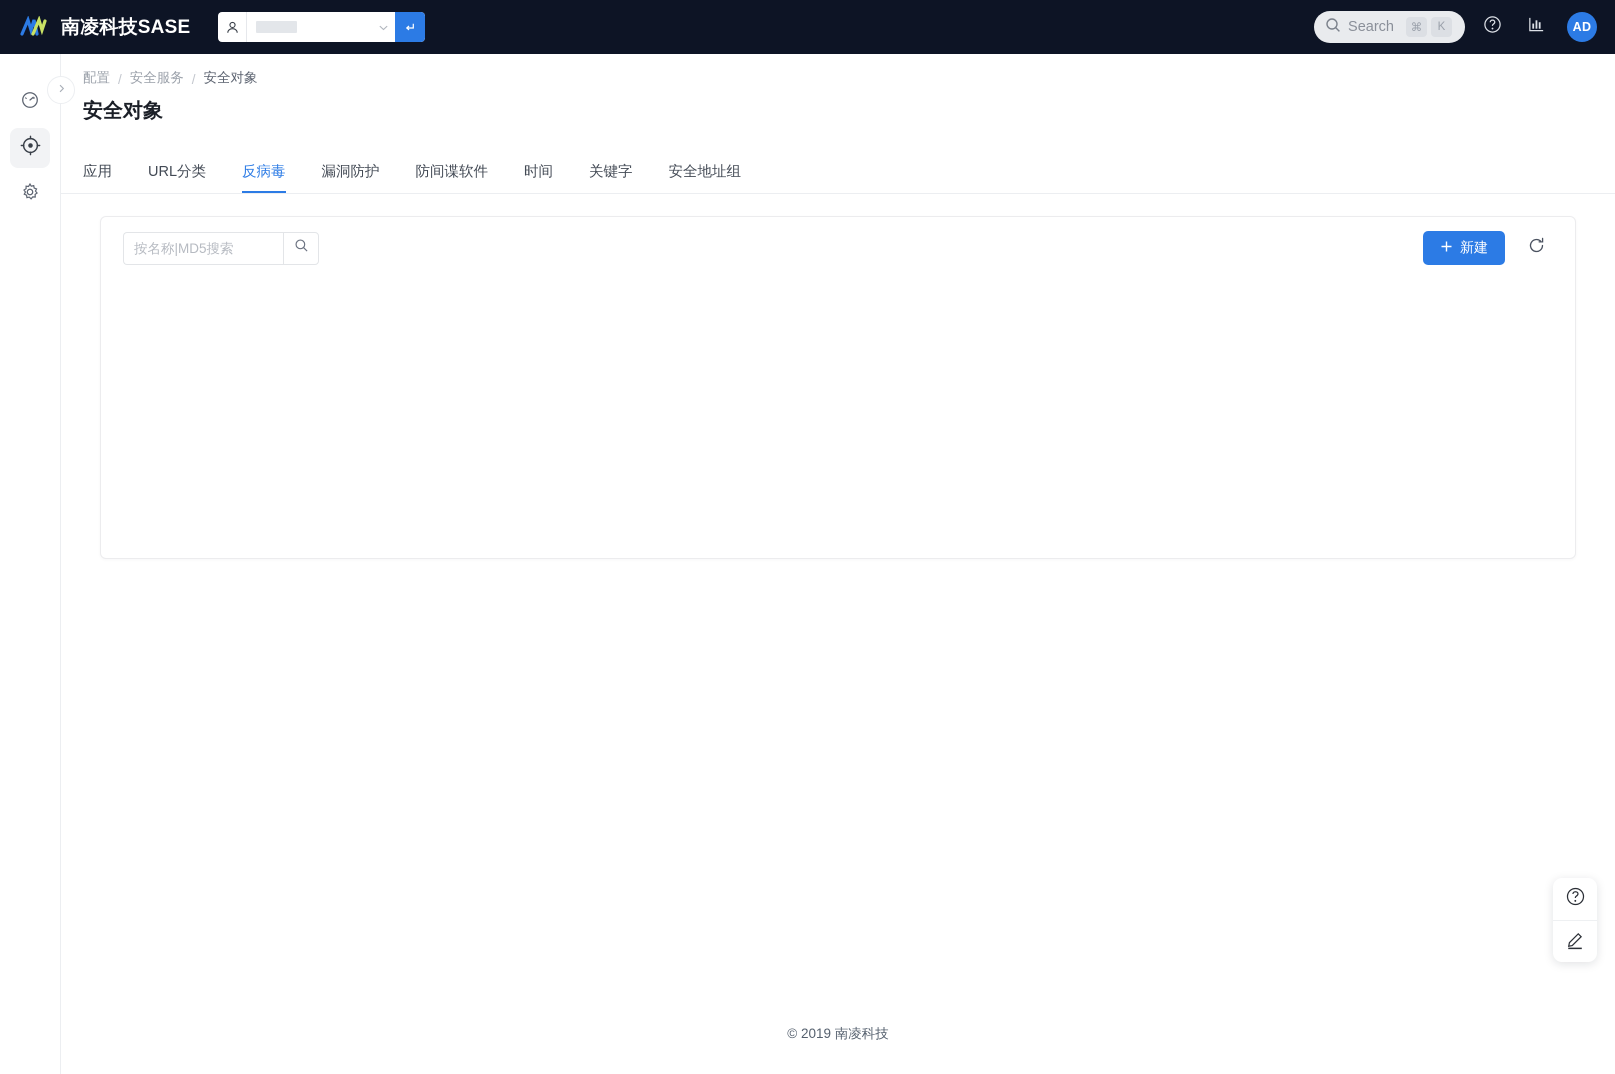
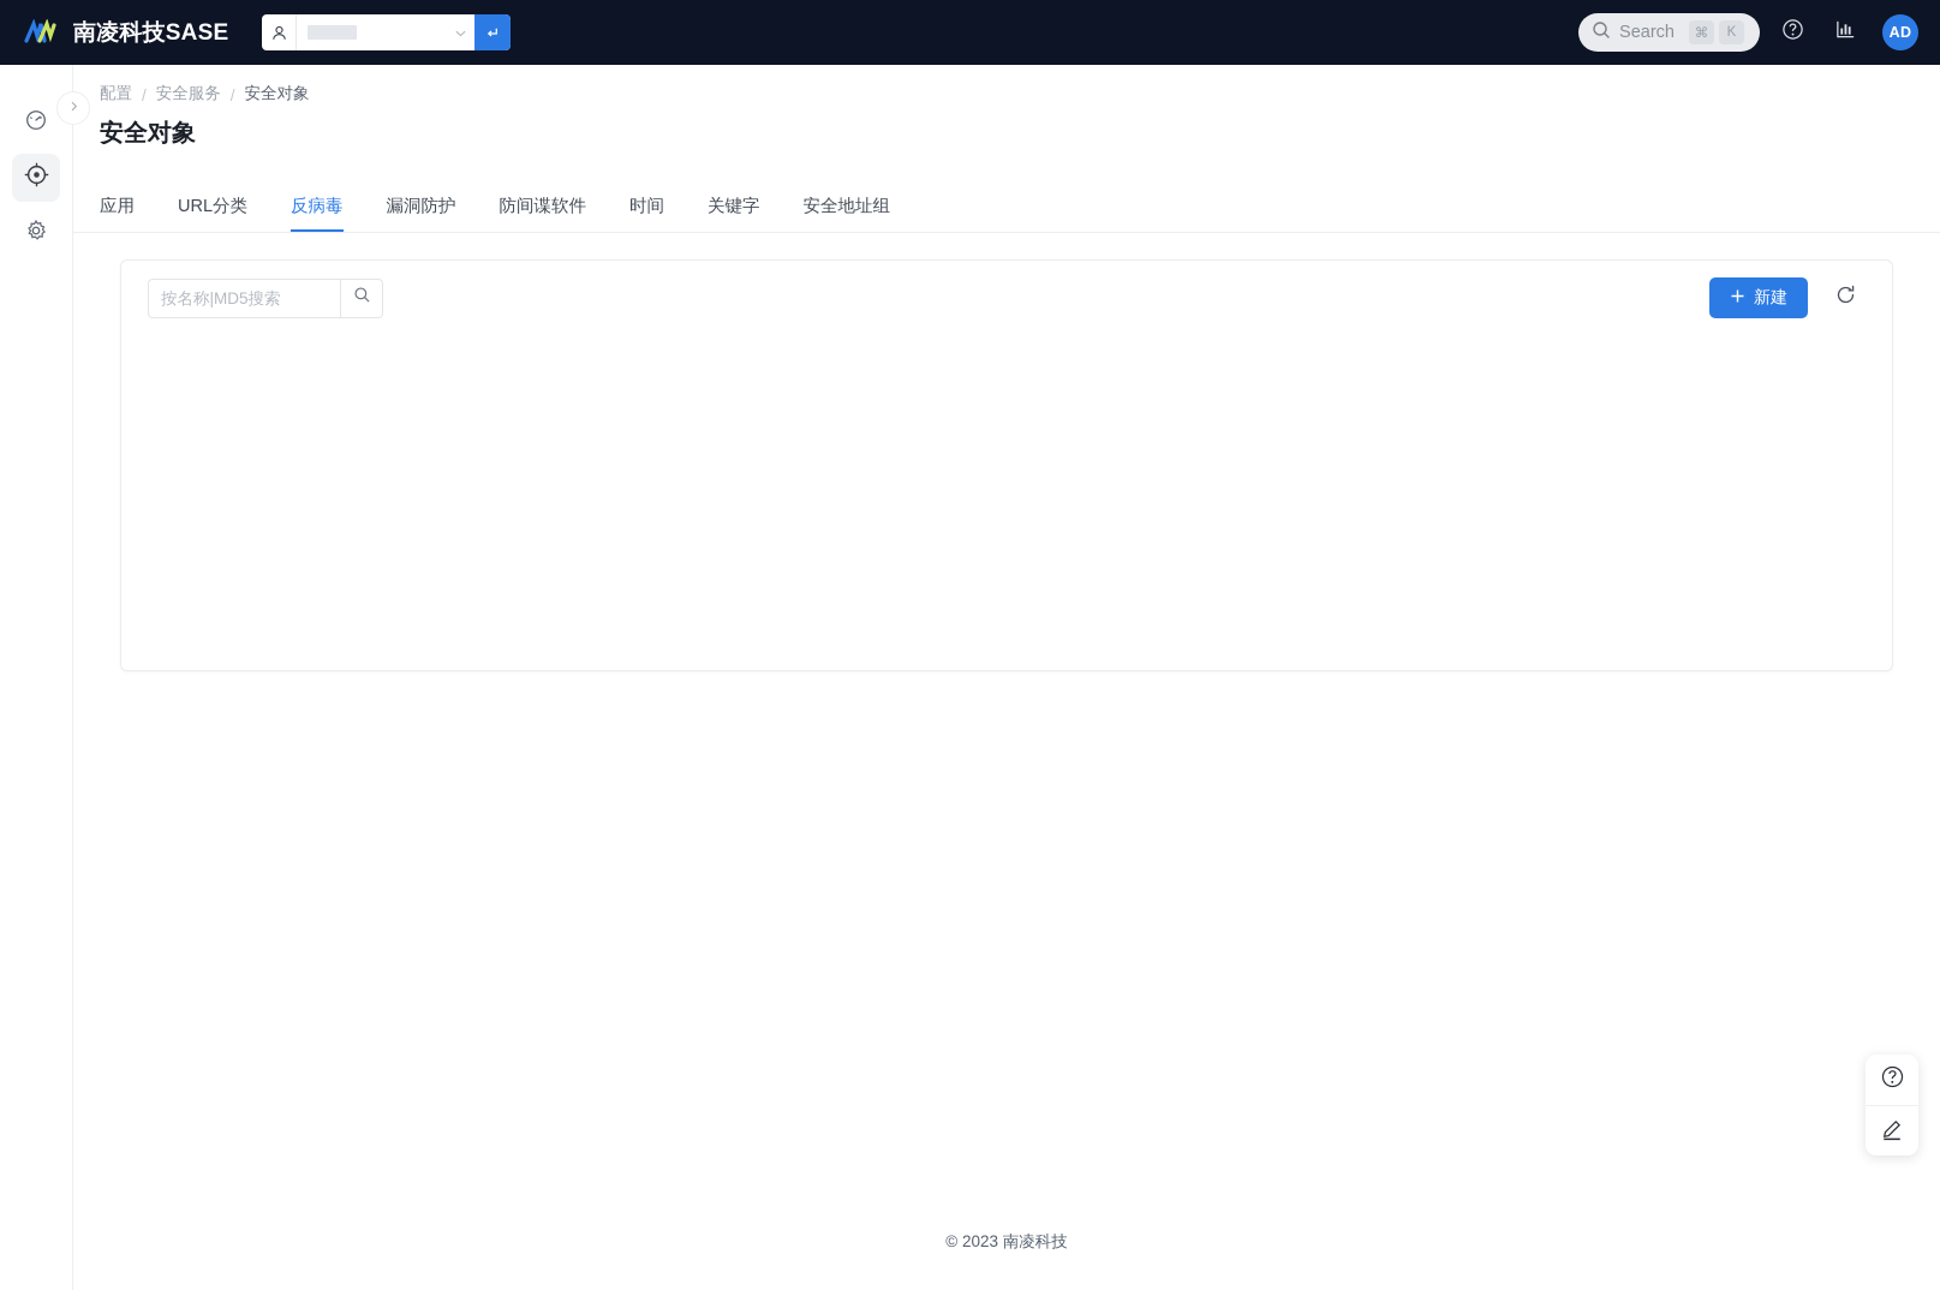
  南凌科技SASE
  Search
  ⌘
  K
  AD
  配置
  /
  安全服务
  /
  安全对象
  安全对象
  应用
  URL分类
  反病毒
  漏洞防护
  防间谍软件
  时间
  关键字
  安全地址组
  按名称|MD5搜索
  新建
- © 2019 南凌科技
+ © 2023 南凌科技
